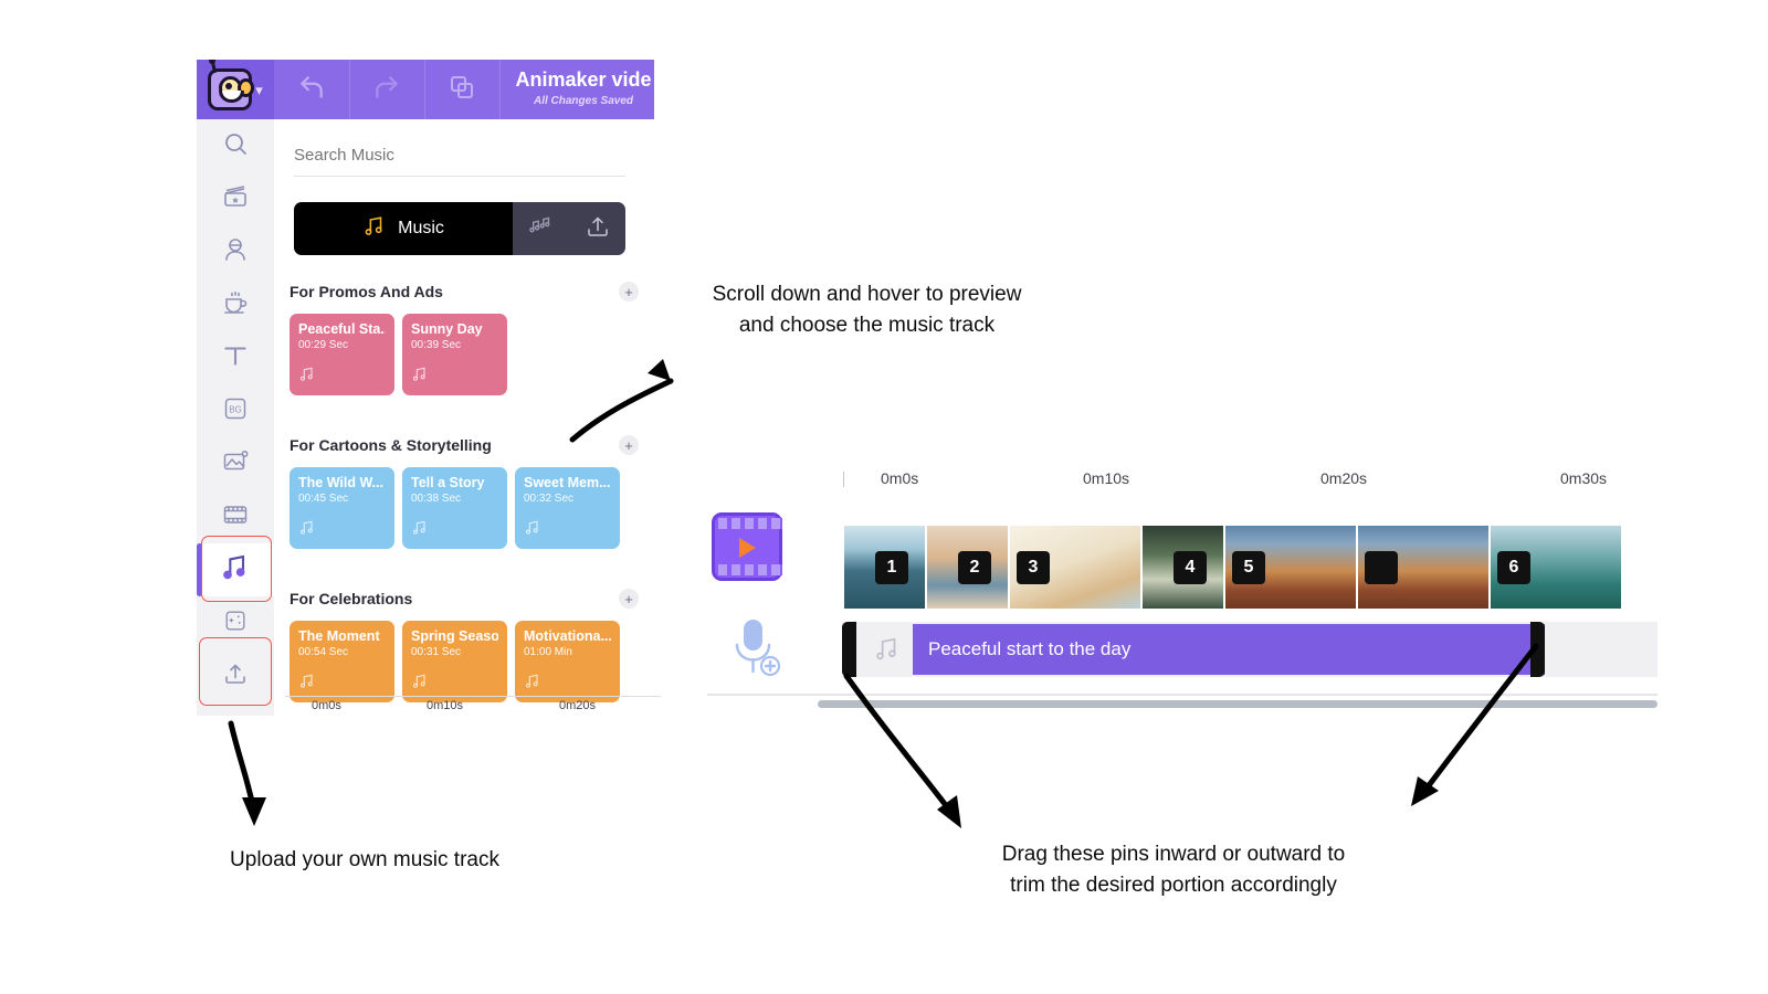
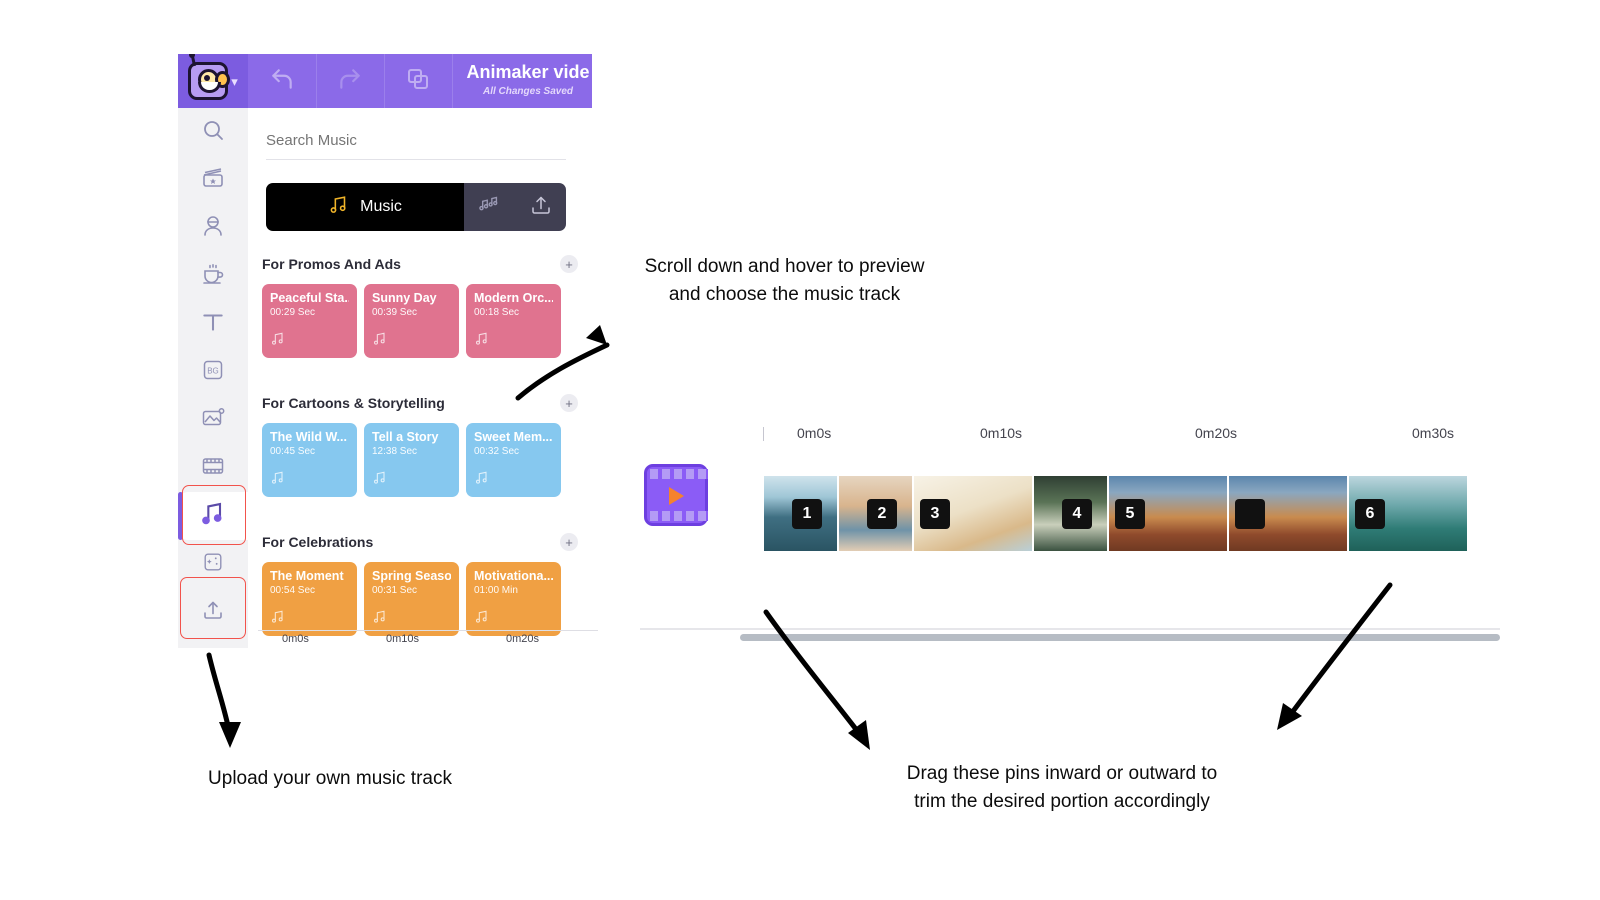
  ▾
  Animaker vide
  All Changes Saved
  BG
  Search Music
  Music
  For Promos And Ads
  +
  Peaceful Sta.
  00:29 Sec
  Sunny Day
  00:39 Sec
+ Modern Orc...
+ 00:18 Sec
  For Cartoons & Storytelling
  +
  The Wild W...
  00:45 Sec
  Tell a Story
- 00:38 Sec
+ 12:38 Sec
  Sweet Mem...
  00:32 Sec
  For Celebrations
  +
  The Moment
  00:54 Sec
  Spring Seaso
  00:31 Sec
  Motivationa...
  01:00 Min
  0m0s
  0m10s
  0m20s
  0m0s
  0m10s
  0m20s
  0m30s
  1
  2
  3
  4
  5
  6
- Peaceful start to the day
  Scroll down and hover to preview
  and choose the music track
  Upload your own music track
  Drag these pins inward or outward to
  trim the desired portion accordingly
